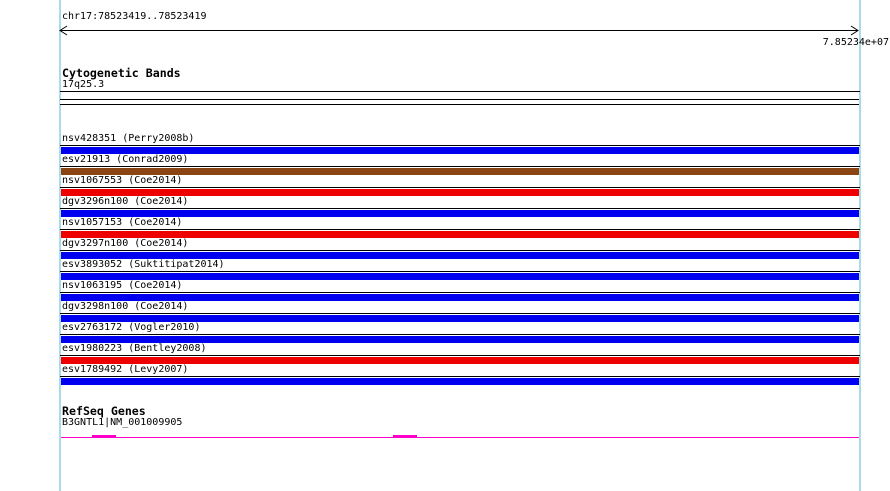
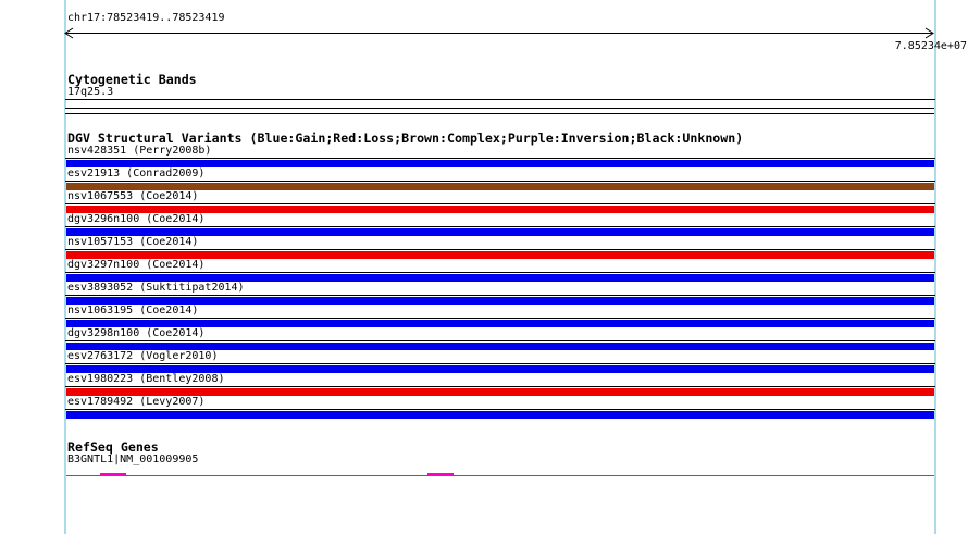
  chr17:78523419..78523419
  7.85234e+07
  Cytogenetic Bands
  17q25.3
+ DGV Structural Variants (Blue:Gain;Red:Loss;Brown:Complex;Purple:Inversion;Black:Unknown)
  nsv428351 (Perry2008b)
  esv21913 (Conrad2009)
  nsv1067553 (Coe2014)
  dgv3296n100 (Coe2014)
  nsv1057153 (Coe2014)
  dgv3297n100 (Coe2014)
  esv3893052 (Suktitipat2014)
  nsv1063195 (Coe2014)
  dgv3298n100 (Coe2014)
  esv2763172 (Vogler2010)
  esv1980223 (Bentley2008)
  esv1789492 (Levy2007)
  RefSeq Genes
  B3GNTL1|NM_001009905
